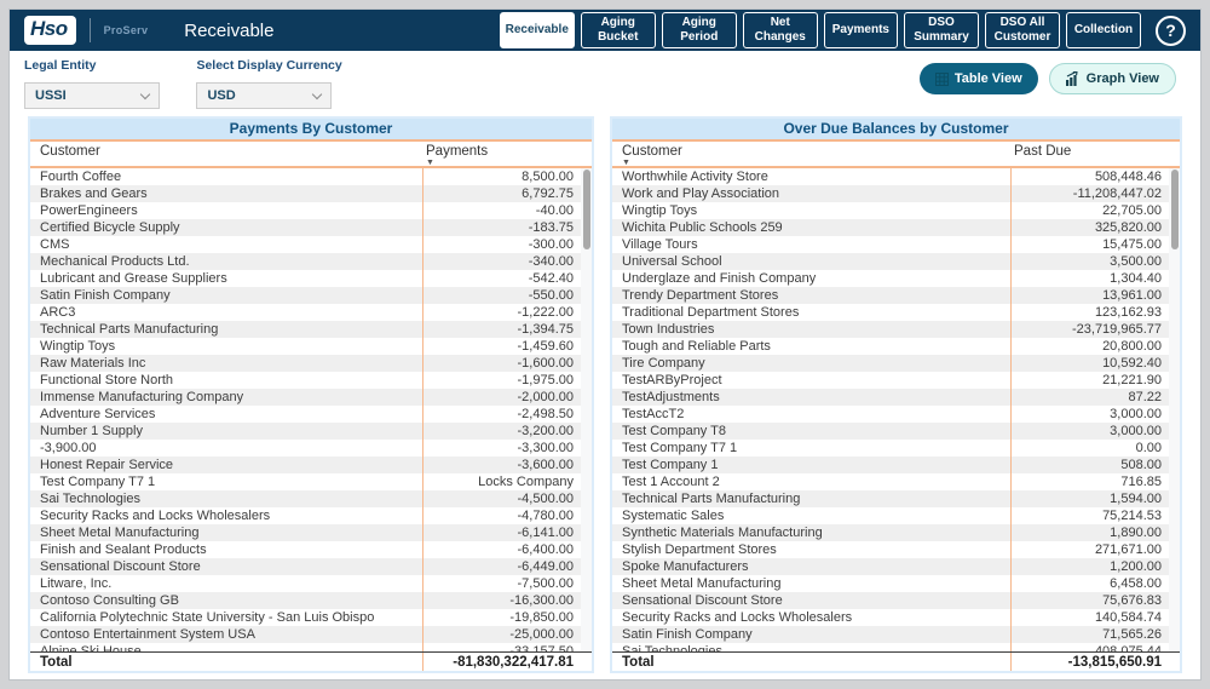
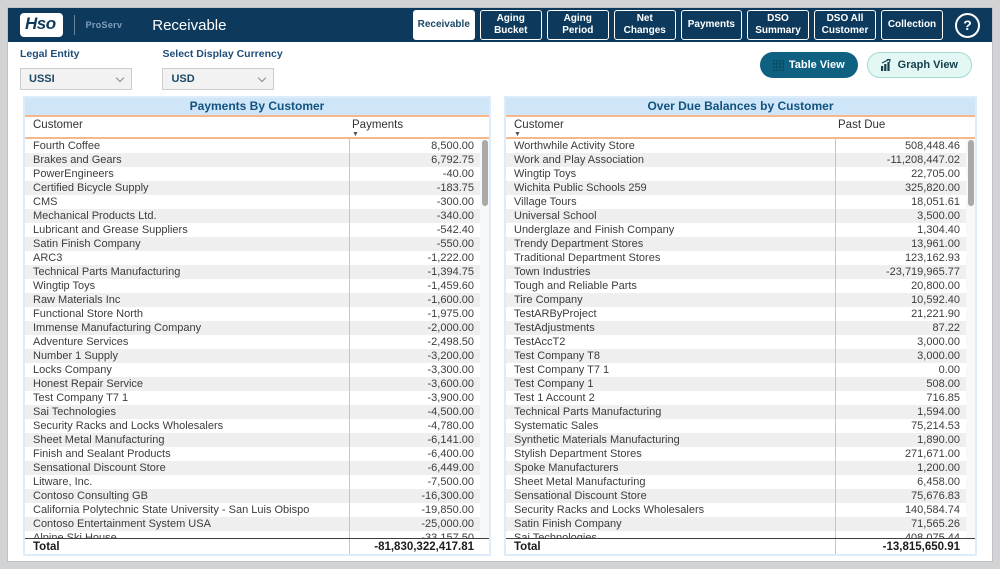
  Hso
  ProServ
  Receivable
  Receivable
  Aging Bucket
  Aging Period
  Net Changes
  Payments
  DSO Summary
  DSO All Customer
  Collection
  ?
  Legal Entity
  USSI
  Select Display Currency
  USD
  Table View
  Graph View
  Payments By Customer
  Customer
  Payments
  Fourth Coffee
  8,500.00
  Brakes and Gears
  6,792.75
  PowerEngineers
  -40.00
  Certified Bicycle Supply
  -183.75
  CMS
  -300.00
  Mechanical Products Ltd.
  -340.00
  Lubricant and Grease Suppliers
  -542.40
  Satin Finish Company
  -550.00
  ARC3
  -1,222.00
  Technical Parts Manufacturing
  -1,394.75
  Wingtip Toys
  -1,459.60
  Raw Materials Inc
  -1,600.00
  Functional Store North
  -1,975.00
  Immense Manufacturing Company
  -2,000.00
  Adventure Services
  -2,498.50
  Number 1 Supply
  -3,200.00
- -3,900.00
+ Locks Company
  -3,300.00
  Honest Repair Service
  -3,600.00
  Test Company T7 1
- Locks Company
+ -3,900.00
  Sai Technologies
  -4,500.00
  Security Racks and Locks Wholesalers
  -4,780.00
  Sheet Metal Manufacturing
  -6,141.00
  Finish and Sealant Products
  -6,400.00
  Sensational Discount Store
  -6,449.00
  Litware, Inc.
  -7,500.00
  Contoso Consulting GB
  -16,300.00
  California Polytechnic State University - San Luis Obispo
  -19,850.00
  Contoso Entertainment System USA
  -25,000.00
  Total
  -81,830,322,417.81
  Over Due Balances by Customer
  Customer
  Past Due
  Worthwhile Activity Store
  508,448.46
  Work and Play Association
  -11,208,447.02
  Wingtip Toys
  22,705.00
  Wichita Public Schools 259
  325,820.00
  Village Tours
- 15,475.00
+ 18,051.61
  Universal School
  3,500.00
  Underglaze and Finish Company
  1,304.40
  Trendy Department Stores
  13,961.00
  Traditional Department Stores
  123,162.93
  Town Industries
  -23,719,965.77
  Tough and Reliable Parts
  20,800.00
  Tire Company
  10,592.40
  TestARByProject
  21,221.90
  TestAdjustments
  87.22
  TestAccT2
  3,000.00
  Test Company T8
  3,000.00
  Test Company T7 1
  0.00
  Test Company 1
  508.00
  Test 1 Account 2
  716.85
  Technical Parts Manufacturing
  1,594.00
  Systematic Sales
  75,214.53
  Synthetic Materials Manufacturing
  1,890.00
  Stylish Department Stores
  271,671.00
  Spoke Manufacturers
  1,200.00
  Sheet Metal Manufacturing
  6,458.00
  Sensational Discount Store
  75,676.83
  Security Racks and Locks Wholesalers
  140,584.74
  Satin Finish Company
  71,565.26
  Total
  -13,815,650.91
